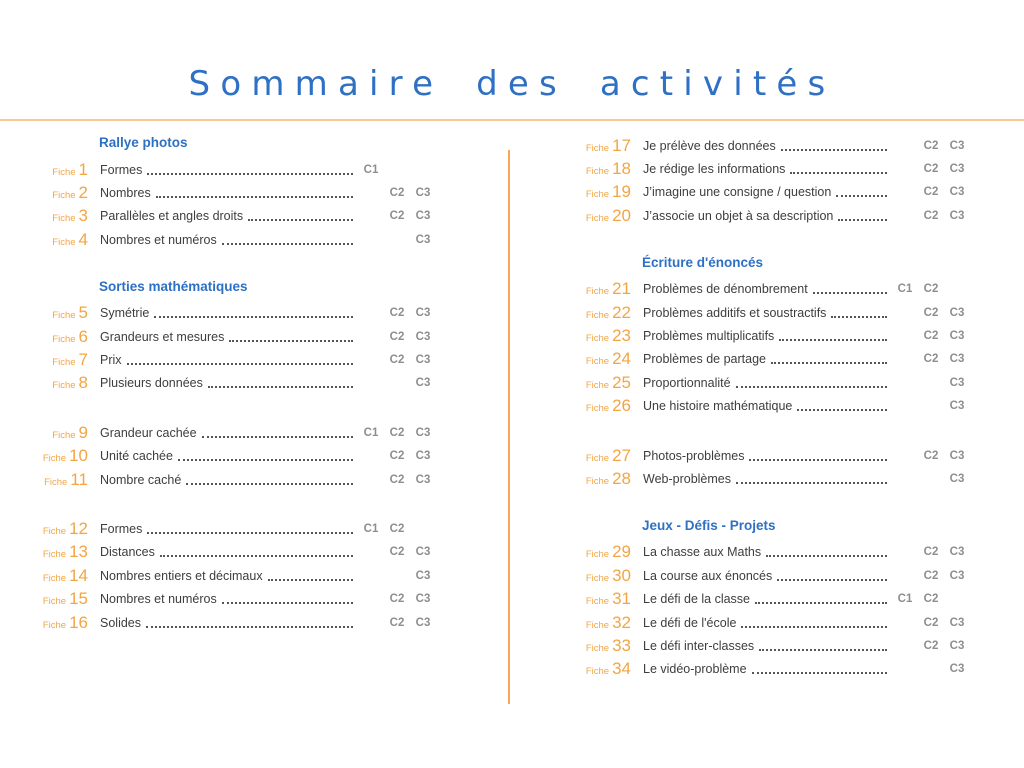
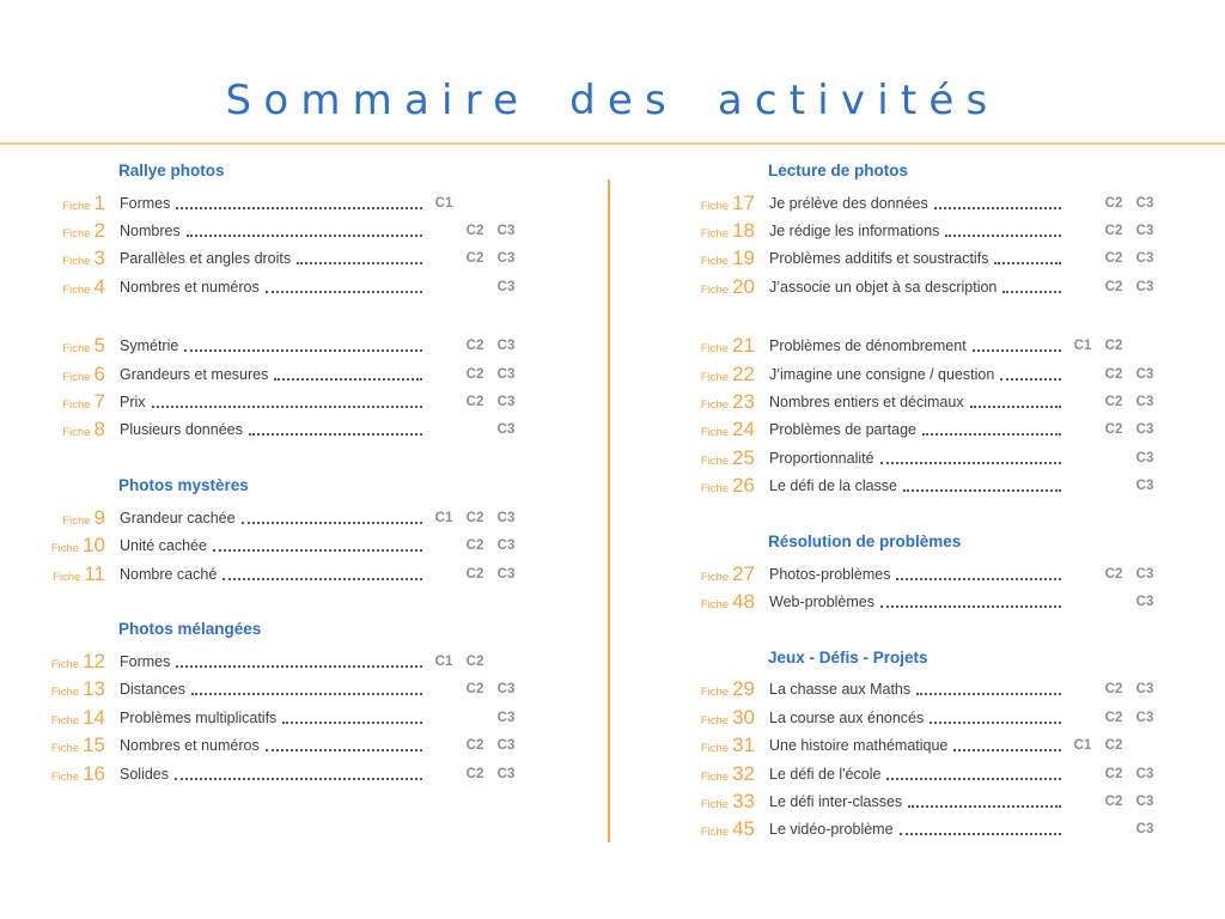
  Sommaire des activités
  Rallye photos
  Fiche 1
  Formes
  C1
  Fiche 2
  Nombres
  C2
  C3
  Fiche 3
  Parallèles et angles droits
  C2
  C3
  Fiche 4
  Nombres et numéros
  C3
- Sorties mathématiques
  Fiche 5
  Symétrie
  C2
  C3
  Fiche 6
  Grandeurs et mesures
  C2
  C3
  Fiche 7
  Prix
  C2
  C3
  Fiche 8
  Plusieurs données
  C3
+ Photos mystères
  Fiche 9
  Grandeur cachée
  C1
  C2
  C3
  Fiche 10
  Unité cachée
  C2
  C3
  Fiche 11
  Nombre caché
  C2
  C3
+ Photos mélangées
  Fiche 12
  Formes
  C1
  C2
  Fiche 13
  Distances
  C2
  C3
  Fiche 14
- Nombres entiers et décimaux
+ Problèmes multiplicatifs
  C3
  Fiche 15
  Nombres et numéros
  C2
  C3
  Fiche 16
  Solides
  C2
  C3
+ Lecture de photos
  Fiche 17
  Je prélève des données
  C2
  C3
  Fiche 18
  Je rédige les informations
  C2
  C3
  Fiche 19
- J’imagine une consigne / question
+ Problèmes additifs et soustractifs
  C2
  C3
  Fiche 20
  J’associe un objet à sa description
  C2
  C3
- Écriture d'énoncés
  Fiche 21
  Problèmes de dénombrement
  C1
  C2
  Fiche 22
- Problèmes additifs et soustractifs
+ J’imagine une consigne / question
  C2
  C3
  Fiche 23
- Problèmes multiplicatifs
+ Nombres entiers et décimaux
  C2
  C3
  Fiche 24
  Problèmes de partage
  C2
  C3
  Fiche 25
  Proportionnalité
  C3
  Fiche 26
- Une histoire mathématique
+ Le défi de la classe
  C3
+ Résolution de problèmes
  Fiche 27
  Photos-problèmes
  C2
  C3
- Fiche 28
+ Fiche 48
  Web-problèmes
  C3
  Jeux - Défis - Projets
  Fiche 29
  La chasse aux Maths
  C2
  C3
  Fiche 30
  La course aux énoncés
  C2
  C3
  Fiche 31
- Le défi de la classe
+ Une histoire mathématique
  C1
  C2
  Fiche 32
  Le défi de l'école
  C2
  C3
  Fiche 33
  Le défi inter-classes
  C2
  C3
- Fiche 34
+ Fiche 45
  Le vidéo-problème
  C3
